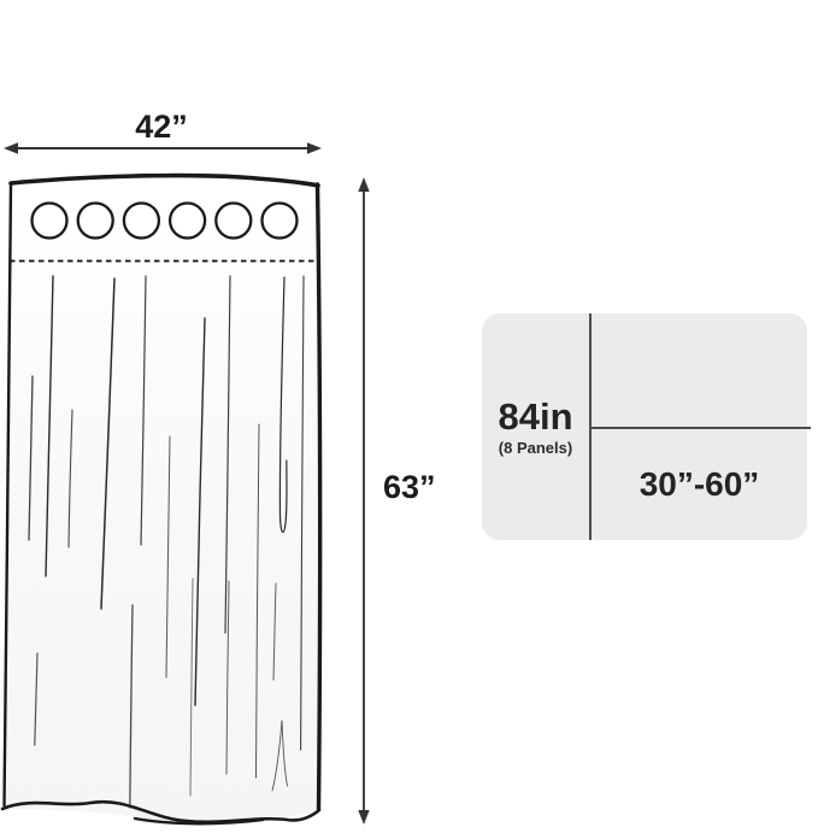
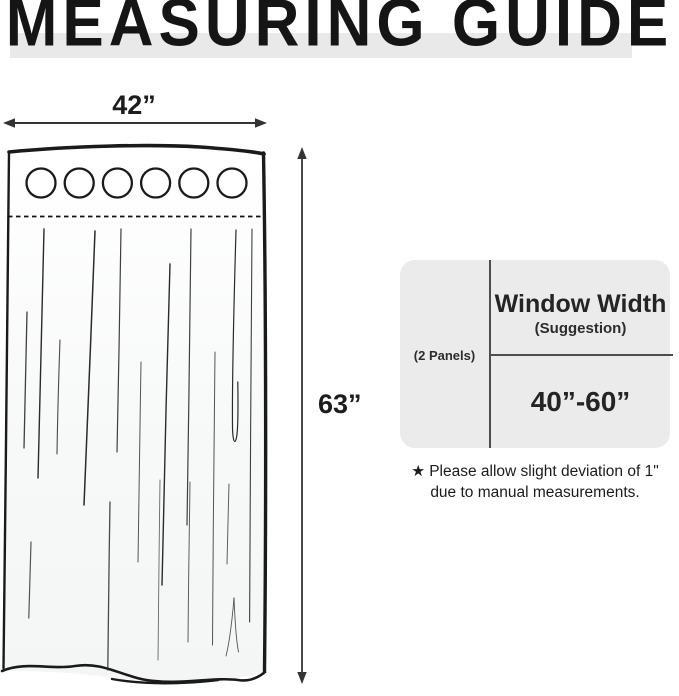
+ MEASURING GUIDE
  42”
  63”
- 84in
- (8 Panels)
+ (2 Panels)
+ Window Width
+ (Suggestion)
- 30”-60”
+ 40”-60”
+ ★ Please allow slight deviation of 1"
+ due to manual measurements.
